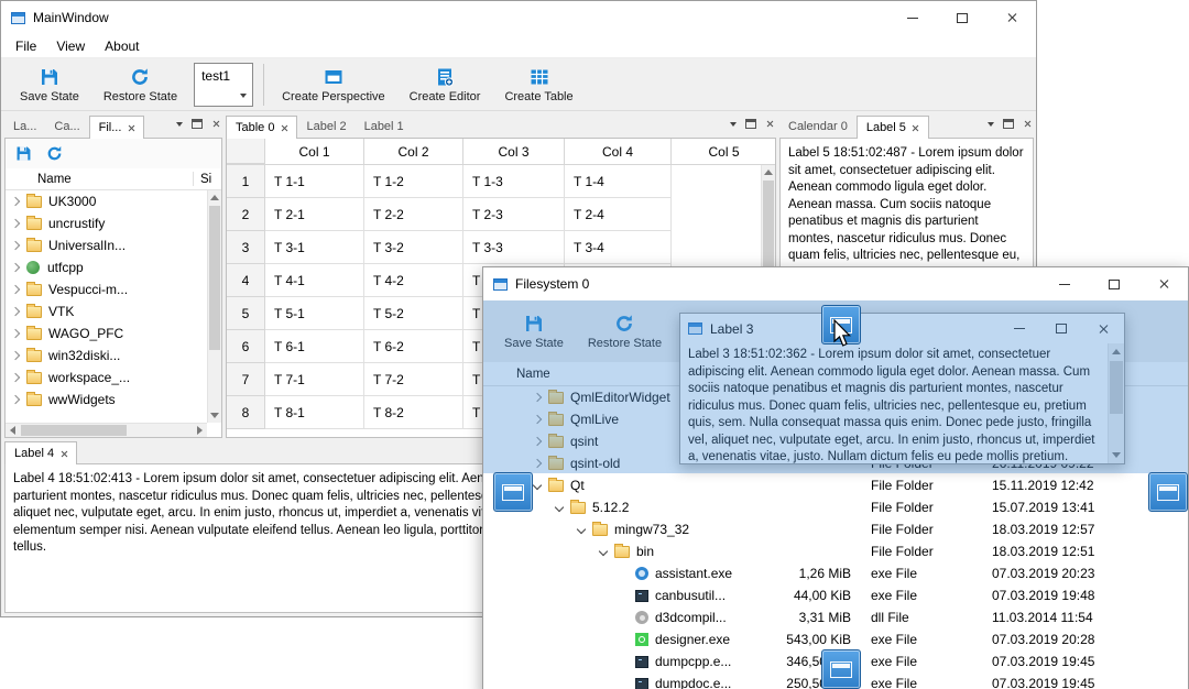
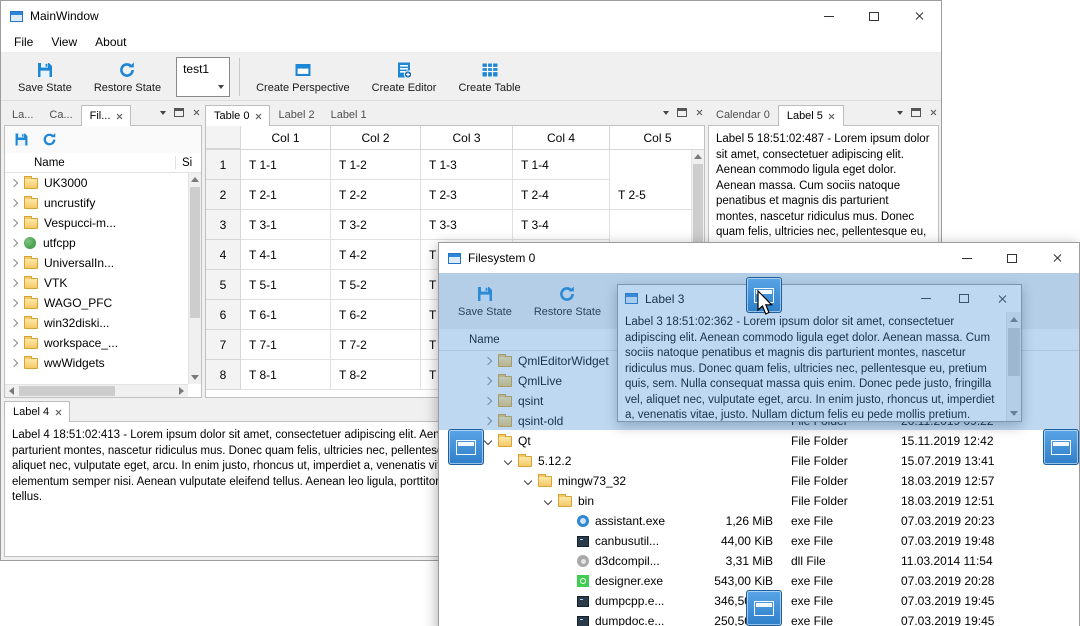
  MainWindow
  File
  View
  About
  Save State
  Restore State
  test1
  Create Perspective
  Create Editor
  Create Table
  La...
  Ca...
  Fil...
  Name
  Si
  UK3000
  uncrustify
- UniversalIn...
+ Vespucci-m...
  utfcpp
- Vespucci-m...
+ UniversalIn...
  VTK
  WAGO_PFC
  win32diski...
  workspace_...
  wwWidgets
  Table 0
  Label 2
  Label 1
  Col 1
  Col 2
  Col 3
  Col 4
  Col 5
  1
  T 1-1
  T 1-2
  T 1-3
  T 1-4
  2
  T 2-1
  T 2-2
  T 2-3
  T 2-4
+ T 2-5
  3
  T 3-1
  T 3-2
  T 3-3
  T 3-4
  4
  T 4-1
  T 4-2
  5
  T 5-1
  T 5-2
  6
  T 6-1
  T 6-2
  7
  T 7-1
  T 7-2
  8
  T 8-1
  T 8-2
  Calendar 0
  Label 5
  Label 4
  Filesystem 0
  Save State
  Restore State
  Name
  QmlEditorWidget
  QmlLive
  qsint
  qsint-old
  Qt
  File Folder
  15.11.2019 12:42
  5.12.2
  File Folder
  15.07.2019 13:41
  mingw73_32
  File Folder
  18.03.2019 12:57
  bin
  File Folder
  18.03.2019 12:51
  assistant.exe
  1,26 MiB
  exe File
  07.03.2019 20:23
  canbusutil...
  44,00 KiB
  exe File
  07.03.2019 19:48
  d3dcompil...
  3,31 MiB
  dll File
  11.03.2014 11:54
  designer.exe
  543,00 KiB
  exe File
  07.03.2019 20:28
  dumpcpp.e...
  exe File
  07.03.2019 19:45
  dumpdoc.e...
  exe File
  07.03.2019 19:45
  Label 3
  Label 3 18:51:02:362 - Lorem ipsum dolor sit amet, consectetuer adipiscing elit. Aenean commodo ligula eget dolor. Aenean massa. Cum sociis natoque penatibus et magnis dis parturient montes, nascetur ridiculus mus. Donec quam felis, ultricies nec, pellentesque eu, pretium quis, sem. Nulla consequat massa quis enim. Donec pede justo, fringilla vel, aliquet nec, vulputate eget, arcu. In enim justo, rhoncus ut, imperdiet a, venenatis vitae, justo. Nullam dictum felis eu pede mollis pretium.
